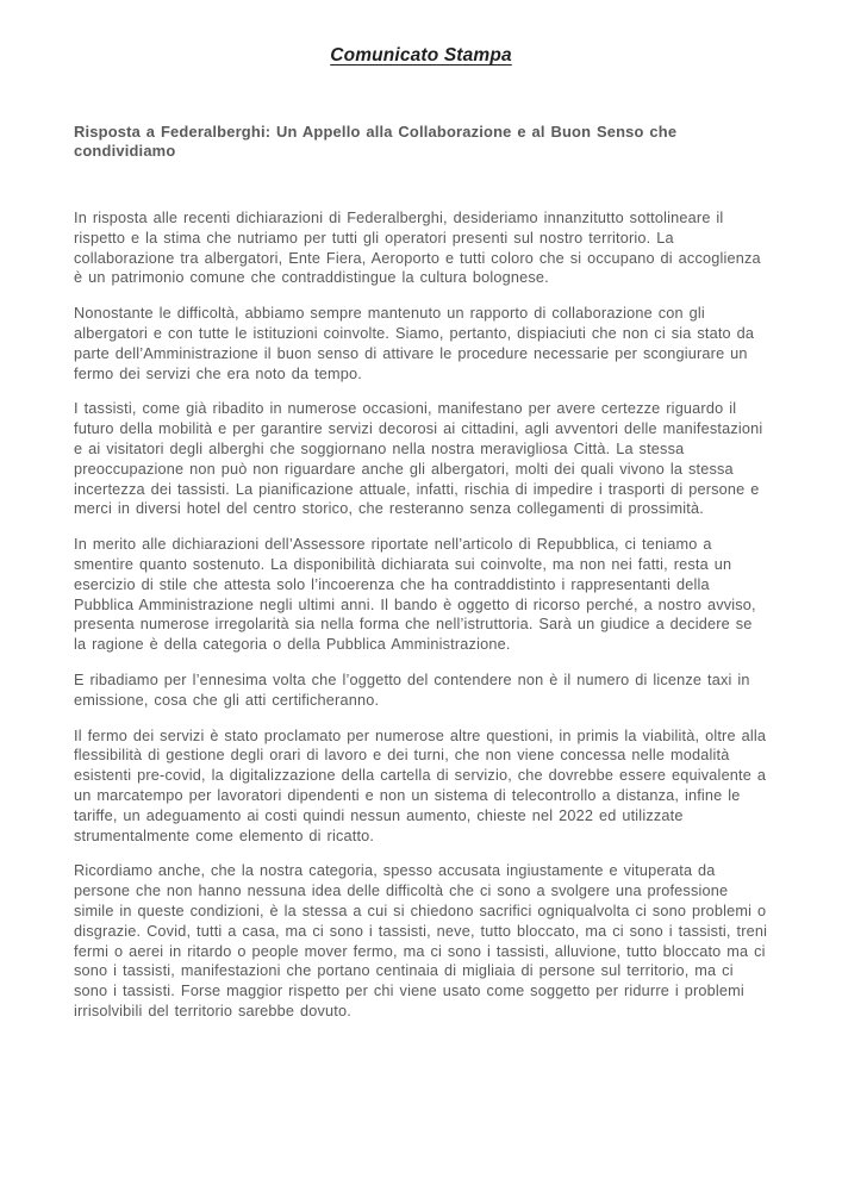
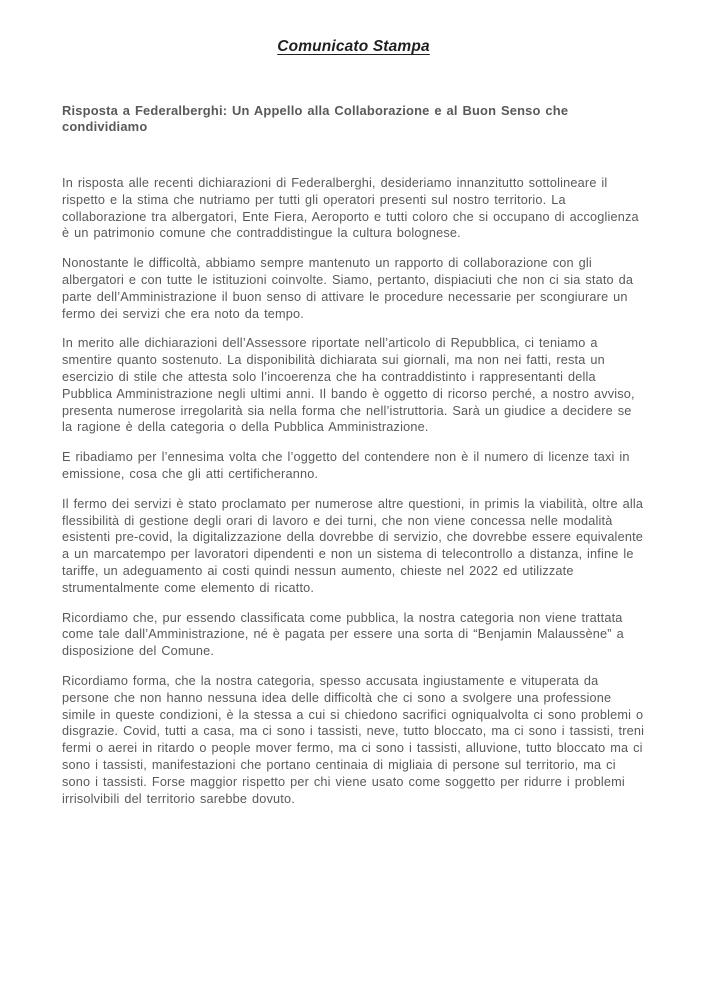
  Comunicato Stampa
  Risposta a Federalberghi: Un Appello alla Collaborazione e al Buon Senso che condividiamo
  In risposta alle recenti dichiarazioni di Federalberghi, desideriamo innanzitutto sottolineare il rispetto e la stima che nutriamo per tutti gli operatori presenti sul nostro territorio. La collaborazione tra albergatori, Ente Fiera, Aeroporto e tutti coloro che si occupano di accoglienza è un patrimonio comune che contraddistingue la cultura bolognese.
  Nonostante le difficoltà, abbiamo sempre mantenuto un rapporto di collaborazione con gli albergatori e con tutte le istituzioni coinvolte. Siamo, pertanto, dispiaciuti che non ci sia stato da parte dell’Amministrazione il buon senso di attivare le procedure necessarie per scongiurare un fermo dei servizi che era noto da tempo.
- I tassisti, come già ribadito in numerose occasioni, manifestano per avere certezze riguardo il futuro della mobilità e per garantire servizi decorosi ai cittadini, agli avventori delle manifestazioni e ai visitatori degli alberghi che soggiornano nella nostra meravigliosa Città. La stessa preoccupazione non può non riguardare anche gli albergatori, molti dei quali vivono la stessa incertezza dei tassisti. La pianificazione attuale, infatti, rischia di impedire i trasporti di persone e merci in diversi hotel del centro storico, che resteranno senza collegamenti di prossimità.
- In merito alle dichiarazioni dell’Assessore riportate nell’articolo di Repubblica, ci teniamo a smentire quanto sostenuto. La disponibilità dichiarata sui coinvolte, ma non nei fatti, resta un esercizio di stile che attesta solo l’incoerenza che ha contraddistinto i rappresentanti della Pubblica Amministrazione negli ultimi anni. Il bando è oggetto di ricorso perché, a nostro avviso, presenta numerose irregolarità sia nella forma che nell’istruttoria. Sarà un giudice a decidere se la ragione è della categoria o della Pubblica Amministrazione.
+ In merito alle dichiarazioni dell’Assessore riportate nell’articolo di Repubblica, ci teniamo a smentire quanto sostenuto. La disponibilità dichiarata sui giornali, ma non nei fatti, resta un esercizio di stile che attesta solo l’incoerenza che ha contraddistinto i rappresentanti della Pubblica Amministrazione negli ultimi anni. Il bando è oggetto di ricorso perché, a nostro avviso, presenta numerose irregolarità sia nella forma che nell’istruttoria. Sarà un giudice a decidere se la ragione è della categoria o della Pubblica Amministrazione.
  E ribadiamo per l’ennesima volta che l’oggetto del contendere non è il numero di licenze taxi in emissione, cosa che gli atti certificheranno.
- Il fermo dei servizi è stato proclamato per numerose altre questioni, in primis la viabilità, oltre alla flessibilità di gestione degli orari di lavoro e dei turni, che non viene concessa nelle modalità esistenti pre-covid, la digitalizzazione della cartella di servizio, che dovrebbe essere equivalente a un marcatempo per lavoratori dipendenti e non un sistema di telecontrollo a distanza, infine le tariffe, un adeguamento ai costi quindi nessun aumento, chieste nel 2022 ed utilizzate strumentalmente come elemento di ricatto.
+ Il fermo dei servizi è stato proclamato per numerose altre questioni, in primis la viabilità, oltre alla flessibilità di gestione degli orari di lavoro e dei turni, che non viene concessa nelle modalità esistenti pre-covid, la digitalizzazione della dovrebbe di servizio, che dovrebbe essere equivalente a un marcatempo per lavoratori dipendenti e non un sistema di telecontrollo a distanza, infine le tariffe, un adeguamento ai costi quindi nessun aumento, chieste nel 2022 ed utilizzate strumentalmente come elemento di ricatto.
+ Ricordiamo che, pur essendo classificata come pubblica, la nostra categoria non viene trattata come tale dall’Amministrazione, né è pagata per essere una sorta di “Benjamin Malaussène” a disposizione del Comune.
- Ricordiamo anche, che la nostra categoria, spesso accusata ingiustamente e vituperata da persone che non hanno nessuna idea delle difficoltà che ci sono a svolgere una professione simile in queste condizioni, è la stessa a cui si chiedono sacrifici ogniqualvolta ci sono problemi o disgrazie. Covid, tutti a casa, ma ci sono i tassisti, neve, tutto bloccato, ma ci sono i tassisti, treni fermi o aerei in ritardo o people mover fermo, ma ci sono i tassisti, alluvione, tutto bloccato ma ci sono i tassisti, manifestazioni che portano centinaia di migliaia di persone sul territorio, ma ci sono i tassisti. Forse maggior rispetto per chi viene usato come soggetto per ridurre i problemi irrisolvibili del territorio sarebbe dovuto.
+ Ricordiamo forma, che la nostra categoria, spesso accusata ingiustamente e vituperata da persone che non hanno nessuna idea delle difficoltà che ci sono a svolgere una professione simile in queste condizioni, è la stessa a cui si chiedono sacrifici ogniqualvolta ci sono problemi o disgrazie. Covid, tutti a casa, ma ci sono i tassisti, neve, tutto bloccato, ma ci sono i tassisti, treni fermi o aerei in ritardo o people mover fermo, ma ci sono i tassisti, alluvione, tutto bloccato ma ci sono i tassisti, manifestazioni che portano centinaia di migliaia di persone sul territorio, ma ci sono i tassisti. Forse maggior rispetto per chi viene usato come soggetto per ridurre i problemi irrisolvibili del territorio sarebbe dovuto.
